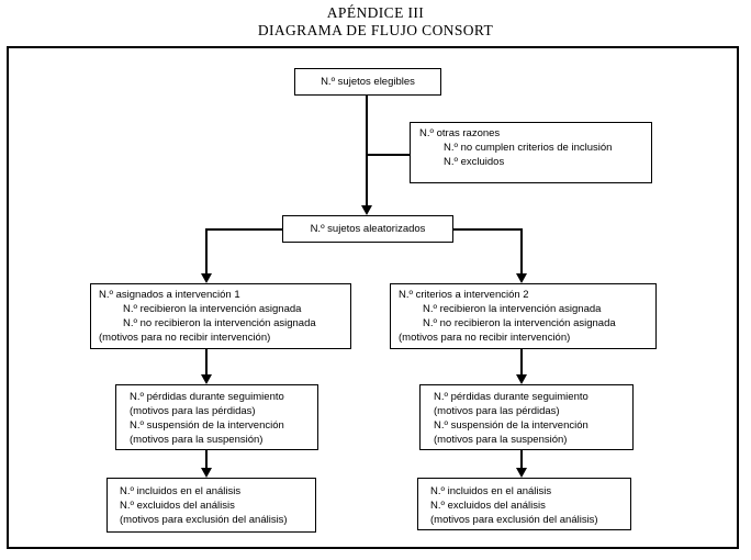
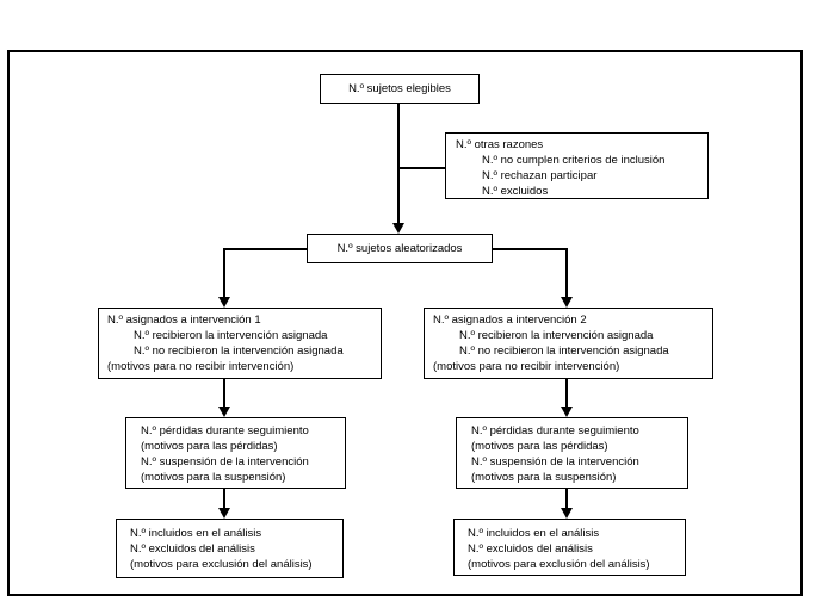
- APÉNDICE III
- DIAGRAMA DE FLUJO CONSORT
  N.º sujetos elegibles
  N.º otras razones
  N.º no cumplen criterios de inclusión
+ N.º rechazan participar
  N.º excluidos
  N.º sujetos aleatorizados
  N.º asignados a intervención 1
  N.º recibieron la intervención asignada
  N.º no recibieron la intervención asignada
  (motivos para no recibir intervención)
- N.º criterios a intervención 2
+ N.º asignados a intervención 2
  N.º recibieron la intervención asignada
  N.º no recibieron la intervención asignada
  (motivos para no recibir intervención)
  N.º pérdidas durante seguimiento
  (motivos para las pérdidas)
  N.º suspensión de la intervención
  (motivos para la suspensión)
  N.º pérdidas durante seguimiento
  (motivos para las pérdidas)
  N.º suspensión de la intervención
  (motivos para la suspensión)
  N.º incluidos en el análisis
  N.º excluidos del análisis
  (motivos para exclusión del análisis)
  N.º incluidos en el análisis
  N.º excluidos del análisis
  (motivos para exclusión del análisis)
